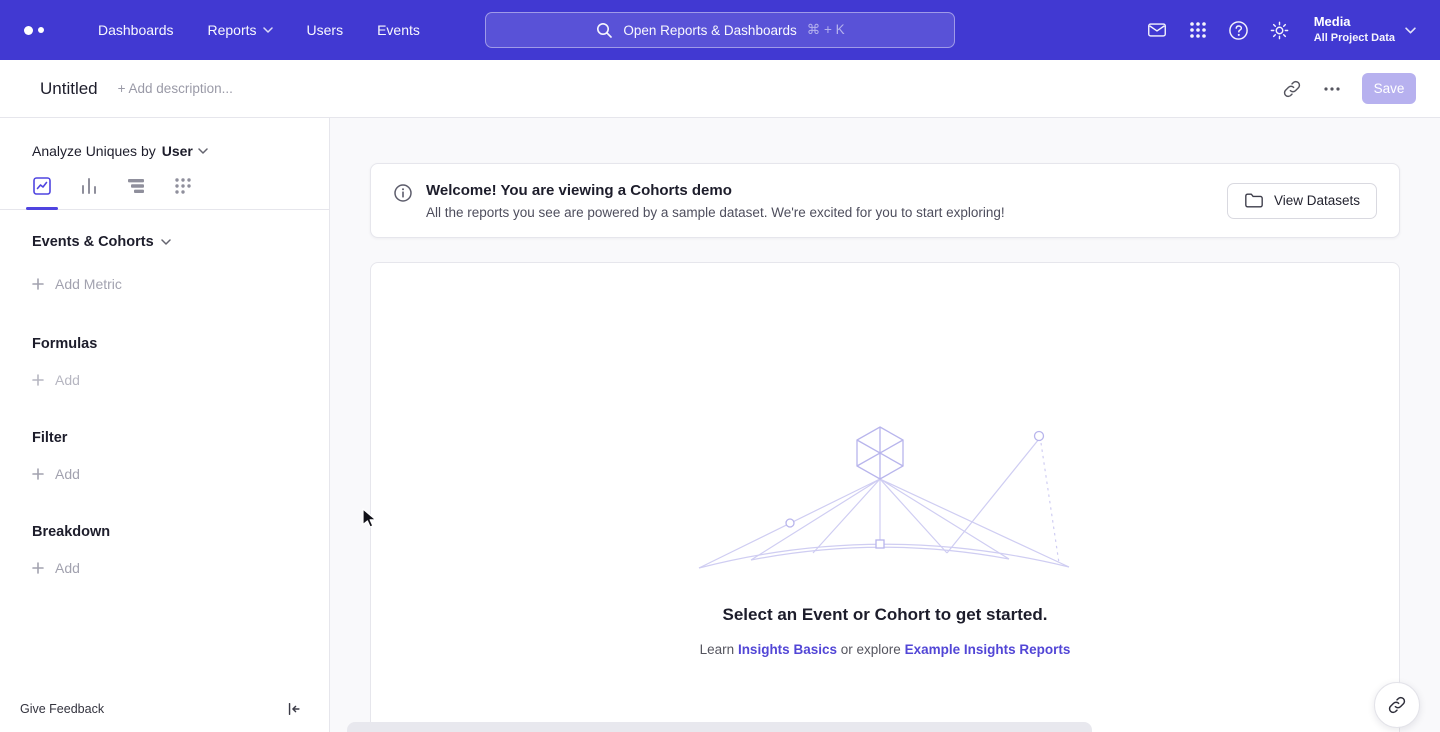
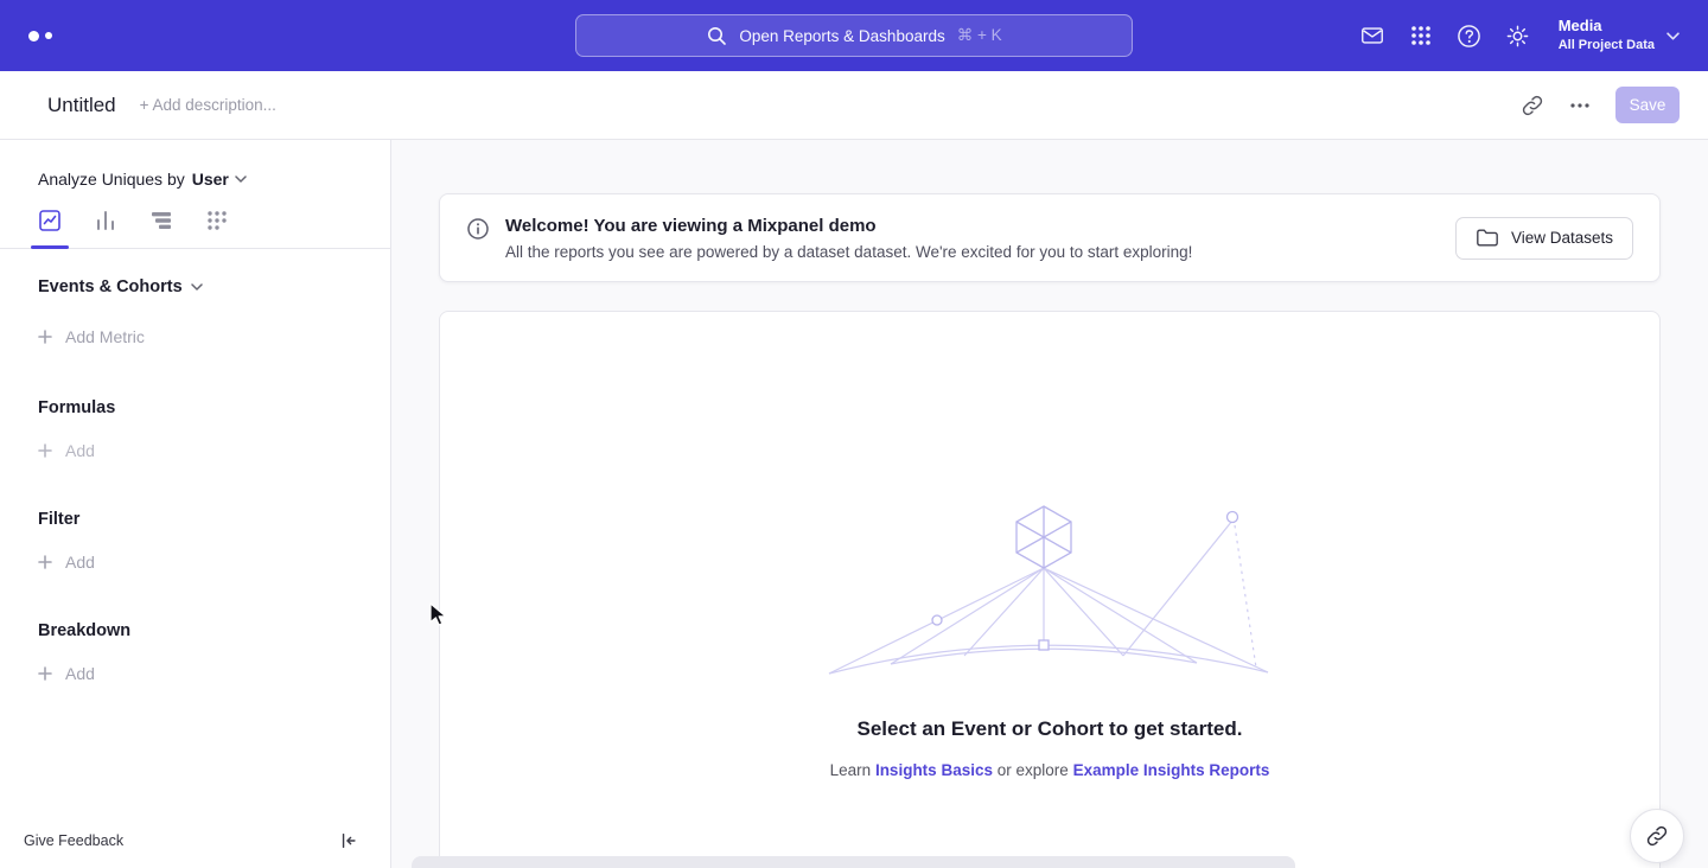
- Dashboards
- Reports
- Users
- Events
  Open Reports & Dashboards
  ⌘ + K
  Media
  All Project Data
  Untitled
  + Add description...
  Save
  Analyze Uniques by
  User
  Events & Cohorts
  Add Metric
  Formulas
  Add
  Filter
  Add
  Breakdown
  Add
  Give Feedback
- Welcome! You are viewing a Cohorts demo
+ Welcome! You are viewing a Mixpanel demo
- All the reports you see are powered by a sample dataset. We're excited for you to start exploring!
+ All the reports you see are powered by a dataset dataset. We're excited for you to start exploring!
  View Datasets
  Select an Event or Cohort to get started.
  Learn Insights Basics or explore Example Insights Reports
